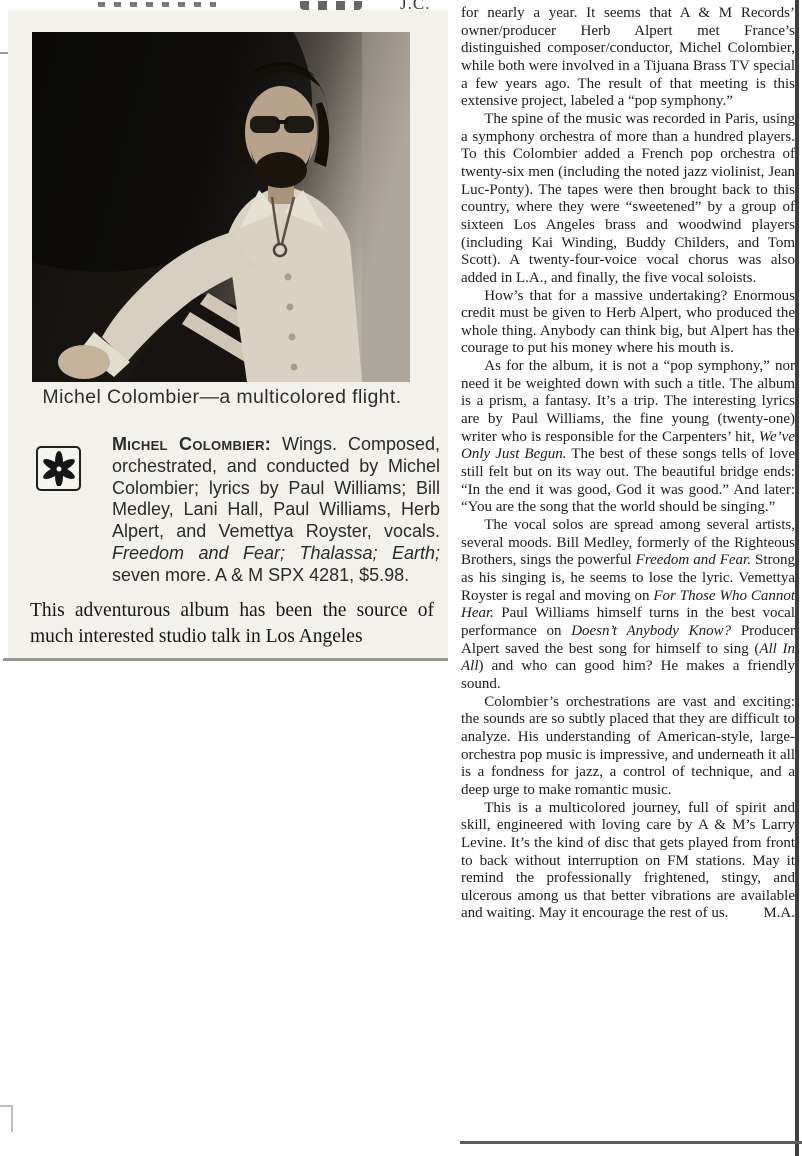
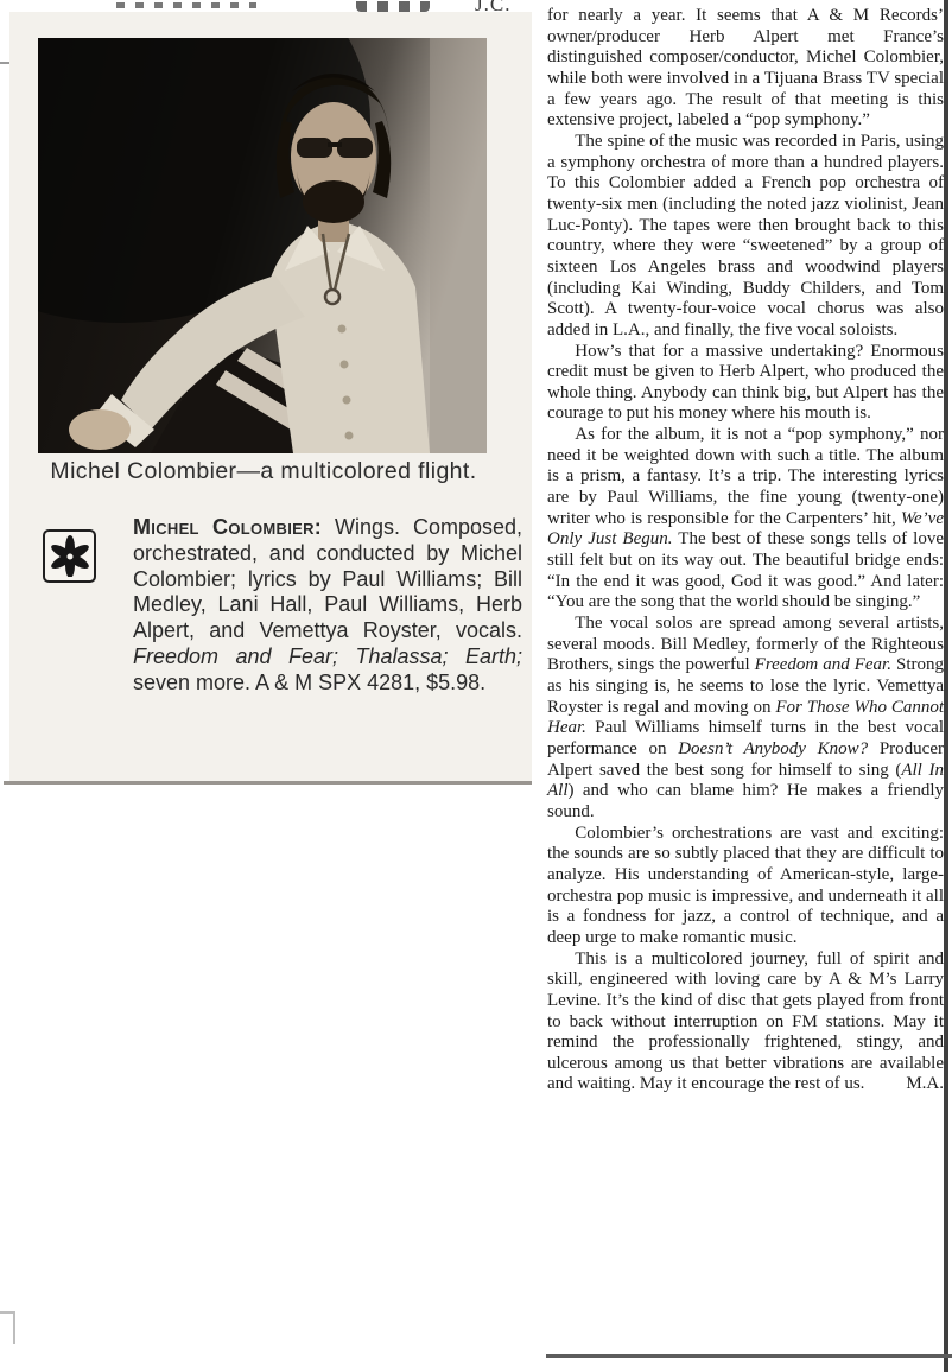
  J.C.
  Michel Colombier—a multicolored flight.
  Michel Colombier: Wings. Composed, orchestrated, and conducted by Michel Colombier; lyrics by Paul Williams; Bill Medley, Lani Hall, Paul Williams, Herb Alpert, and Vemettya Royster, vocals. Freedom and Fear; Thalassa; Earth; seven more. A & M SPX 4281, $5.98.
- This adventurous album has been the source of much interested studio talk in Los Angeles
  for nearly a year. It seems that A & M Records’ owner/producer Herb Alpert met France’s distinguished composer/conductor, Michel Colombier, while both were involved in a Tijuana Brass TV special a few years ago. The result of that meeting is this extensive project, labeled a “pop symphony.”
  The spine of the music was recorded in Paris, using a symphony orchestra of more than a hundred players. To this Colombier added a French pop orchestra of twenty-six men (including the noted jazz violinist, Jean Luc-Ponty). The tapes were then brought back to this country, where they were “sweetened” by a group of sixteen Los Angeles brass and woodwind players (including Kai Winding, Buddy Childers, and Tom Scott). A twenty-four-voice vocal chorus was also added in L.A., and finally, the five vocal soloists.
  How’s that for a massive undertaking? Enormous credit must be given to Herb Alpert, who produced the whole thing. Anybody can think big, but Alpert has the courage to put his money where his mouth is.
  As for the album, it is not a “pop symphony,” nor need it be weighted down with such a title. The album is a prism, a fantasy. It’s a trip. The interesting lyrics are by Paul Williams, the fine young (twenty-one) writer who is responsible for the Carpenters’ hit, We’ve Only Just Begun. The best of these songs tells of love still felt but on its way out. The beautiful bridge ends: “In the end it was good, God it was good.” And later: “You are the song that the world should be singing.”
- The vocal solos are spread among several artists, several moods. Bill Medley, formerly of the Righteous Brothers, sings the powerful Freedom and Fear. Strong as his singing is, he seems to lose the lyric. Vemettya Royster is regal and moving on For Those Who Cannot Hear. Paul Williams himself turns in the best vocal performance on Doesn’t Anybody Know? Producer Alpert saved the best song for himself to sing (All In All) and who can good him? He makes a friendly sound.
+ The vocal solos are spread among several artists, several moods. Bill Medley, formerly of the Righteous Brothers, sings the powerful Freedom and Fear. Strong as his singing is, he seems to lose the lyric. Vemettya Royster is regal and moving on For Those Who Cannot Hear. Paul Williams himself turns in the best vocal performance on Doesn’t Anybody Know? Producer Alpert saved the best song for himself to sing (All In All) and who can blame him? He makes a friendly sound.
  Colombier’s orchestrations are vast and exciting: the sounds are so subtly placed that they are difficult to analyze. His understanding of American-style, large-orchestra pop music is impressive, and underneath it all is a fondness for jazz, a control of technique, and a deep urge to make romantic music.
  This is a multicolored journey, full of spirit and skill, engineered with loving care by A & M’s Larry Levine. It’s the kind of disc that gets played from front to back without interruption on FM stations. May it remind the professionally frightened, stingy, and ulcerous among us that better vibrations are available and waiting. May it encourage the rest of us.
  M.A.
